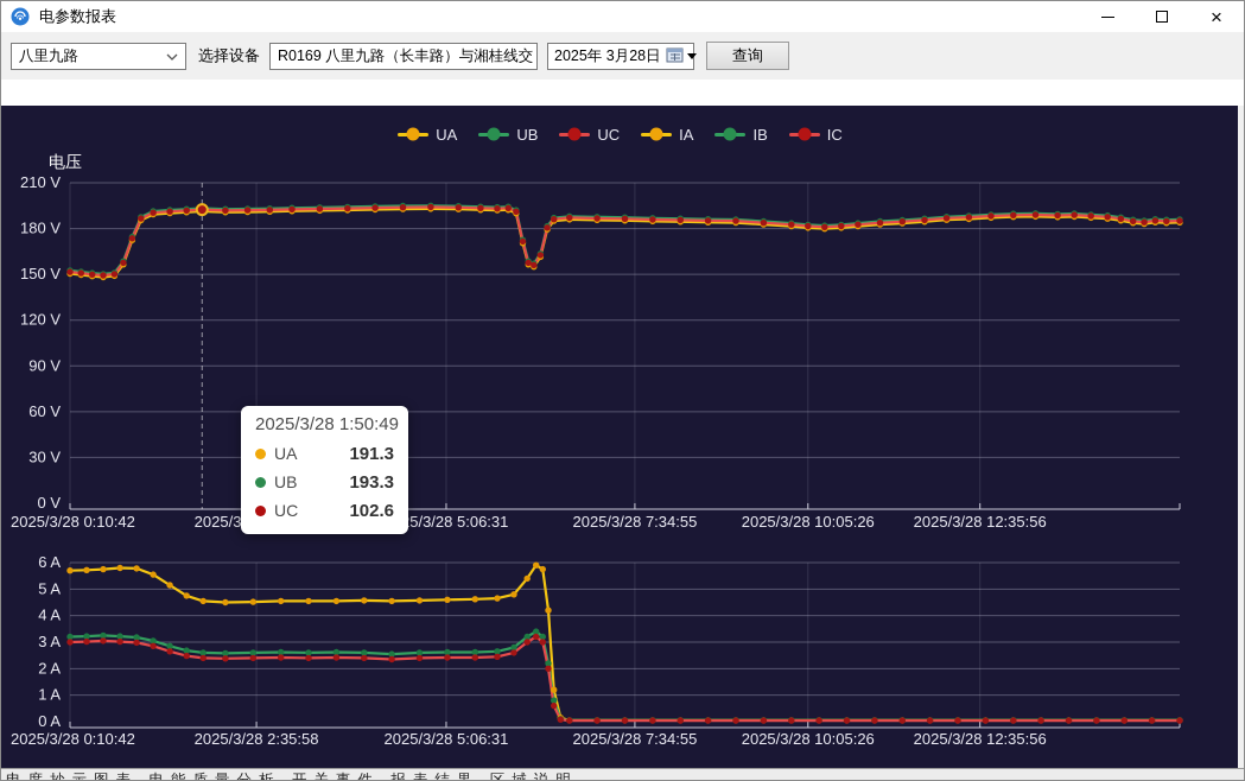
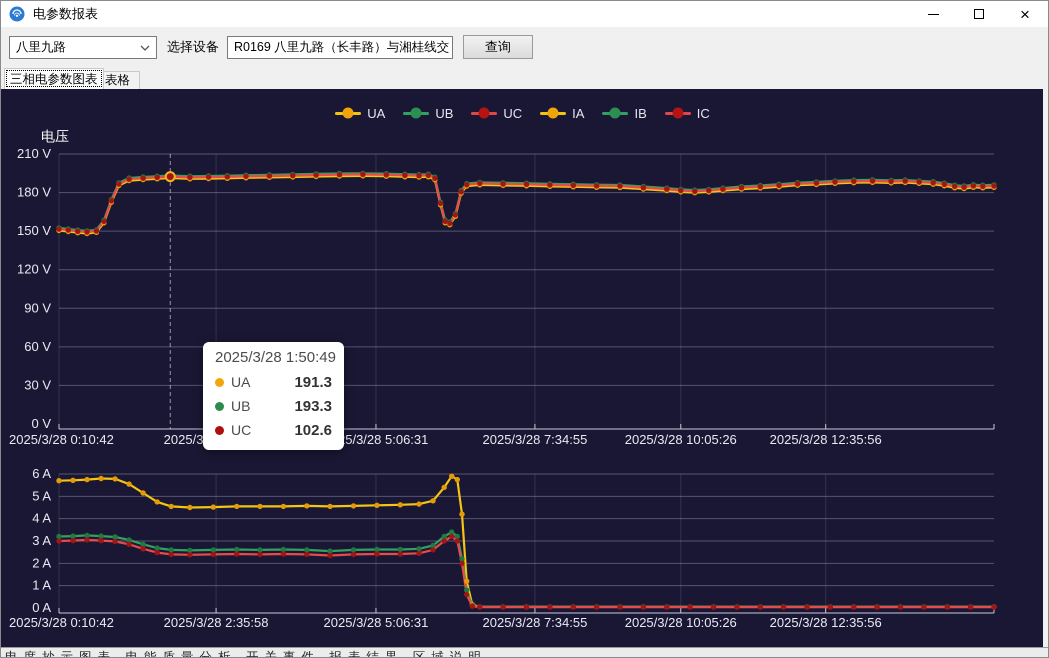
  电参数报表
  ×
  八里九路
  选择设备
  R0169 八里九路（长丰路）与湘桂线交
- 2025年 3月28日
  查询
+ 三相电参数图表
+ 表格
  UA
  UB
  UC
  IA
  IB
  IC
  210 V
  180 V
  150 V
  120 V
  90 V
  60 V
  30 V
  0 V
  2025/3/28 0:10:42
  5/3/28 5:06:31
  2025/3/28 7:34:55
  2025/3/28 10:05:26
  2025/3/28 12:35:56
  电压
  6 A
  5 A
  4 A
  3 A
  2 A
  1 A
  0 A
  2025/3/28 0:10:42
  2025/3/28 2:35:58
  2025/3/28 5:06:31
  2025/3/28 7:34:55
  2025/3/28 10:05:26
  2025/3/28 12:35:56
  2025/3/28 1:50:49
  UA
  191.3
  UB
  193.3
  UC
  102.6
